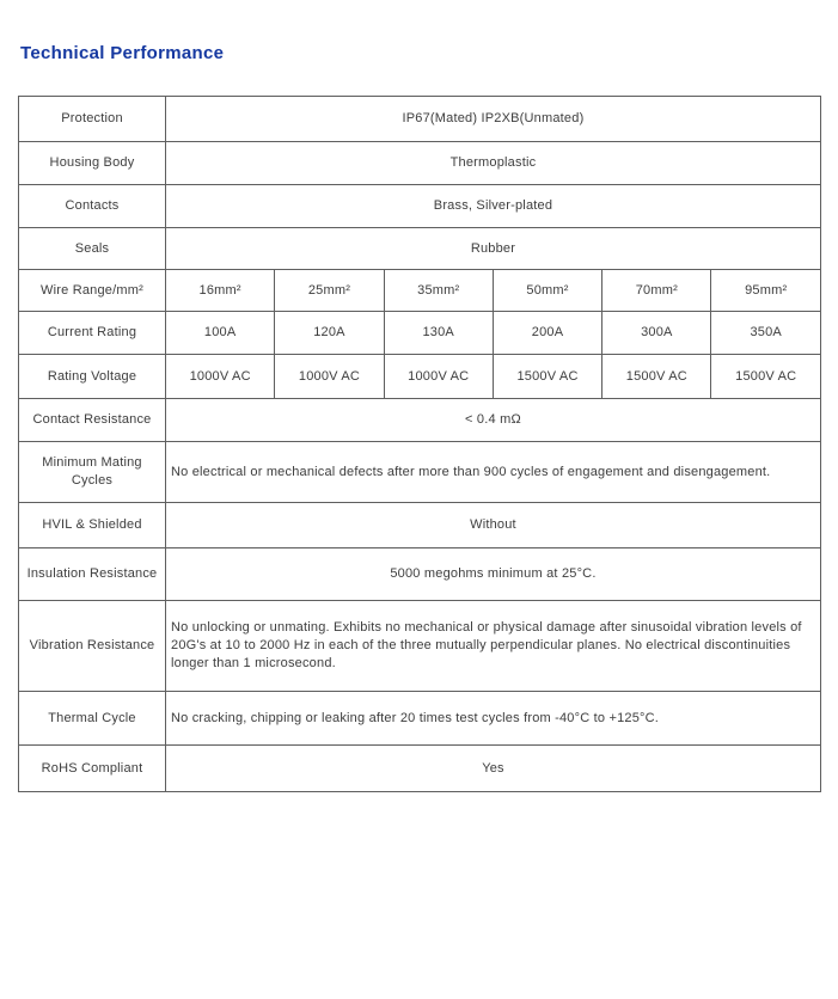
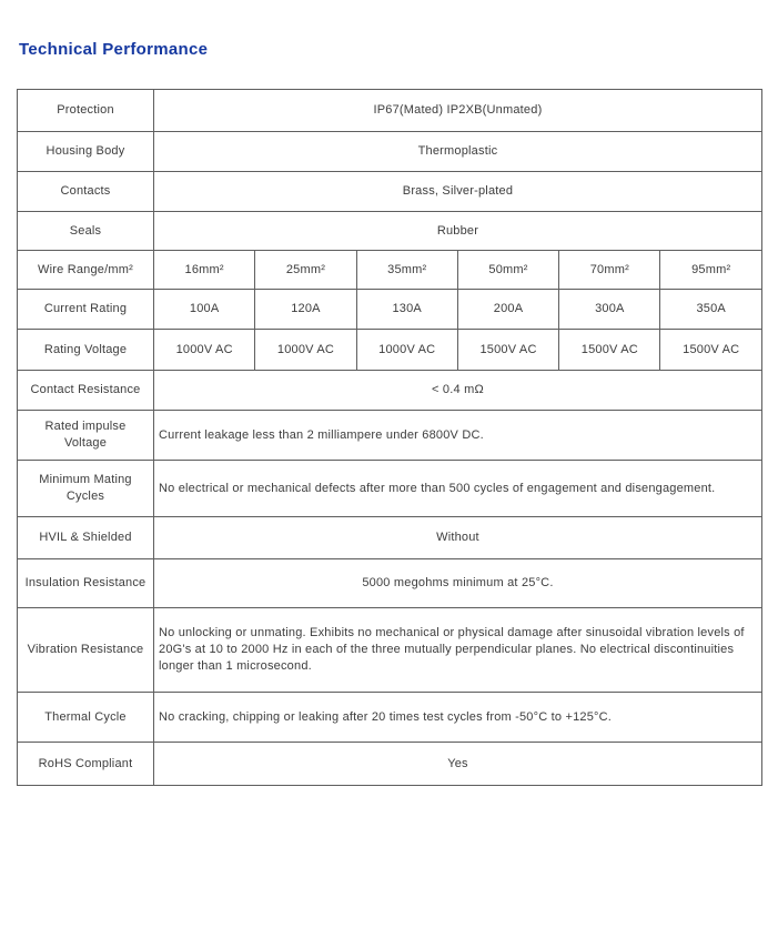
  Technical Performance
  Protection	IP67(Mated) IP2XB(Unmated)
  Housing Body	Thermoplastic
  Contacts	Brass, Silver-plated
  Seals	Rubber
  Wire Range/mm²	16mm²	25mm²	35mm²	50mm²	70mm²	95mm²
  Current Rating	100A	120A	130A	200A	300A	350A
  Rating Voltage	1000V AC	1000V AC	1000V AC	1500V AC	1500V AC	1500V AC
  Contact Resistance	< 0.4 mΩ
+ Rated impulse Voltage	Current leakage less than 2 milliampere under 6800V DC.
- Minimum Mating Cycles	No electrical or mechanical defects after more than 900 cycles of engagement and disengagement.
+ Minimum Mating Cycles	No electrical or mechanical defects after more than 500 cycles of engagement and disengagement.
  HVIL & Shielded	Without
  Insulation Resistance	5000 megohms minimum at 25°C.
  Vibration Resistance	No unlocking or unmating. Exhibits no mechanical or physical damage after sinusoidal vibration levels of 20G's at 10 to 2000 Hz in each of the three mutually perpendicular planes. No electrical discontinuities longer than 1 microsecond.
- Thermal Cycle	No cracking, chipping or leaking after 20 times test cycles from -40°C to +125°C.
+ Thermal Cycle	No cracking, chipping or leaking after 20 times test cycles from -50°C to +125°C.
  RoHS Compliant	Yes
